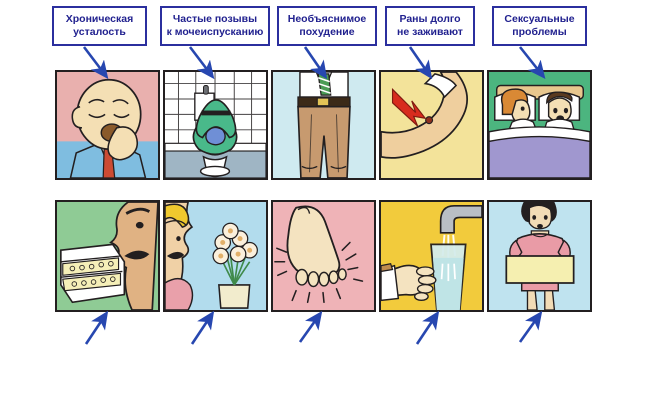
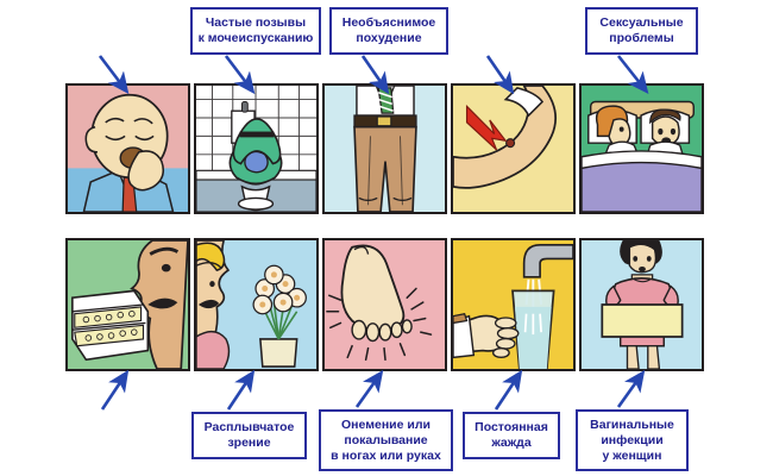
- Хроническая
- усталость
  Частые позывы
  к мочеиспусканию
  Необъяснимое
  похудение
- Раны долго
- не заживают
  Сексуальные
  проблемы
+ Расплывчатое
+ зрение
+ Онемение или
+ покалывание
+ в ногах или руках
+ Постоянная
+ жажда
+ Вагинальные
+ инфекции
+ у женщин
